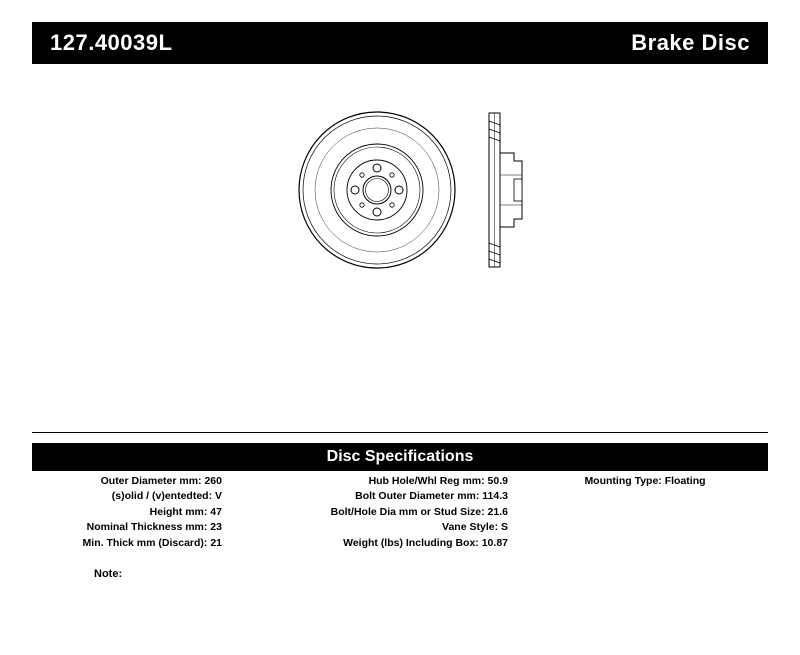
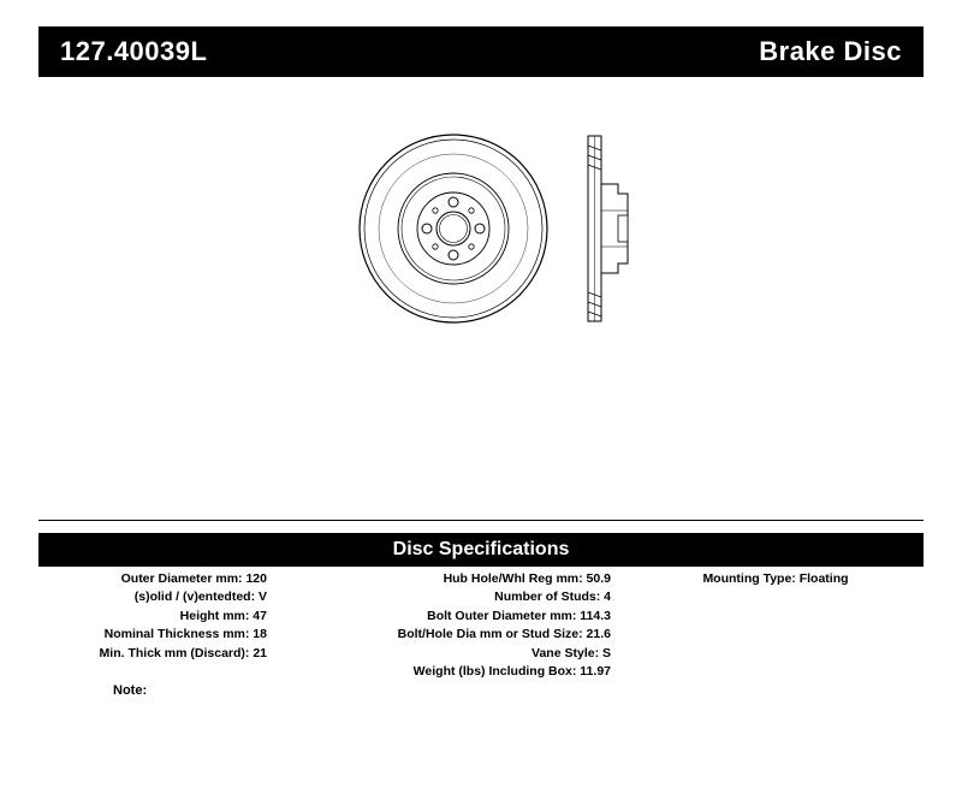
  127.40039L
  Brake Disc
  Disc Specifications
- Outer Diameter mm: 260
+ Outer Diameter mm: 120
  (s)olid / (v)entedted: V
  Height mm: 47
- Nominal Thickness mm: 23
+ Nominal Thickness mm: 18
  Min. Thick mm (Discard): 21
  Hub Hole/Whl Reg mm: 50.9
+ Number of Studs: 4
  Bolt Outer Diameter mm: 114.3
  Bolt/Hole Dia mm or Stud Size: 21.6
  Vane Style: S
- Weight (lbs) Including Box: 10.87
+ Weight (lbs) Including Box: 11.97
  Mounting Type: Floating
  Note:
